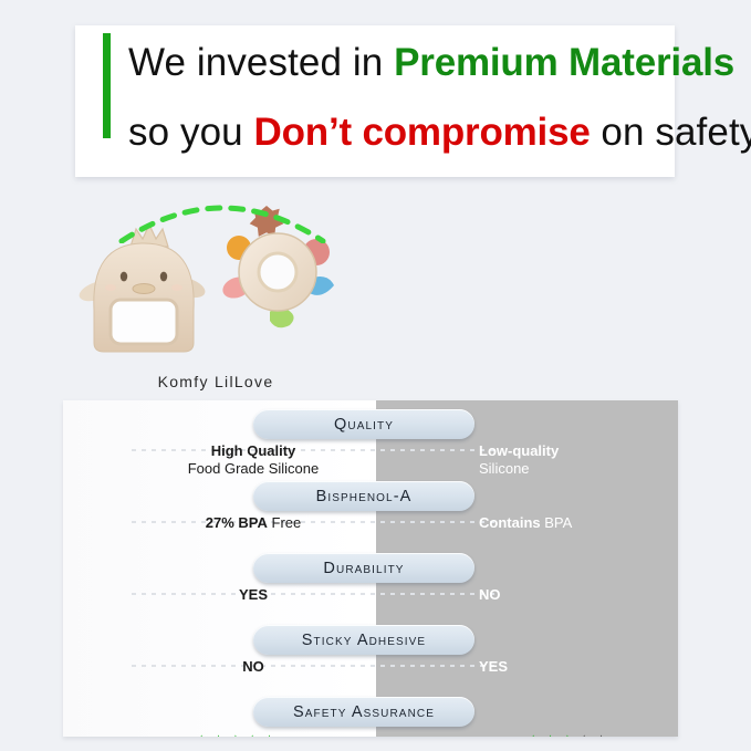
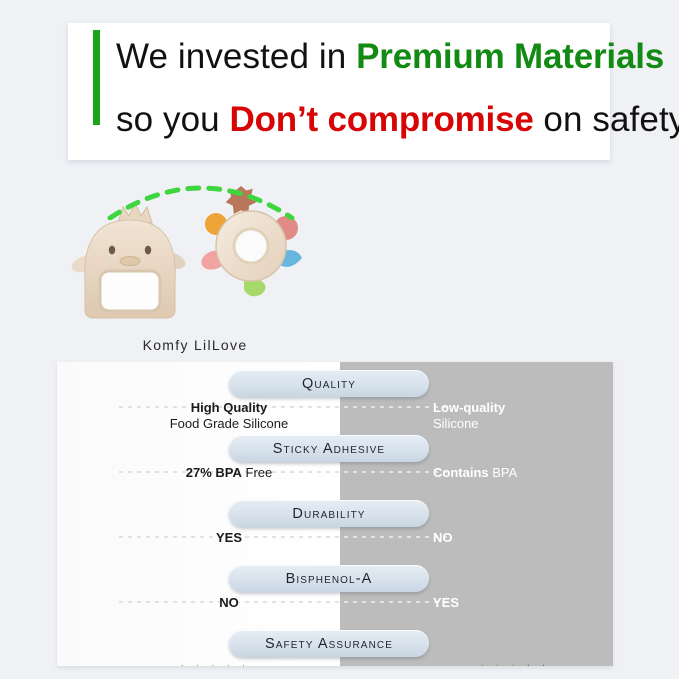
  We invested in Premium Materials
  so you Don’t compromise on safety
  Komfy LilLove
  Quality
  High Quality
  Food Grade Silicone
  Low-quality
  Silicone
- Bisphenol-A
+ Sticky Adhesive
  27% BPA Free
  Contains BPA
  Durability
  YES
  NO
- Sticky Adhesive
+ Bisphenol-A
  NO
  YES
  Safety Assurance
